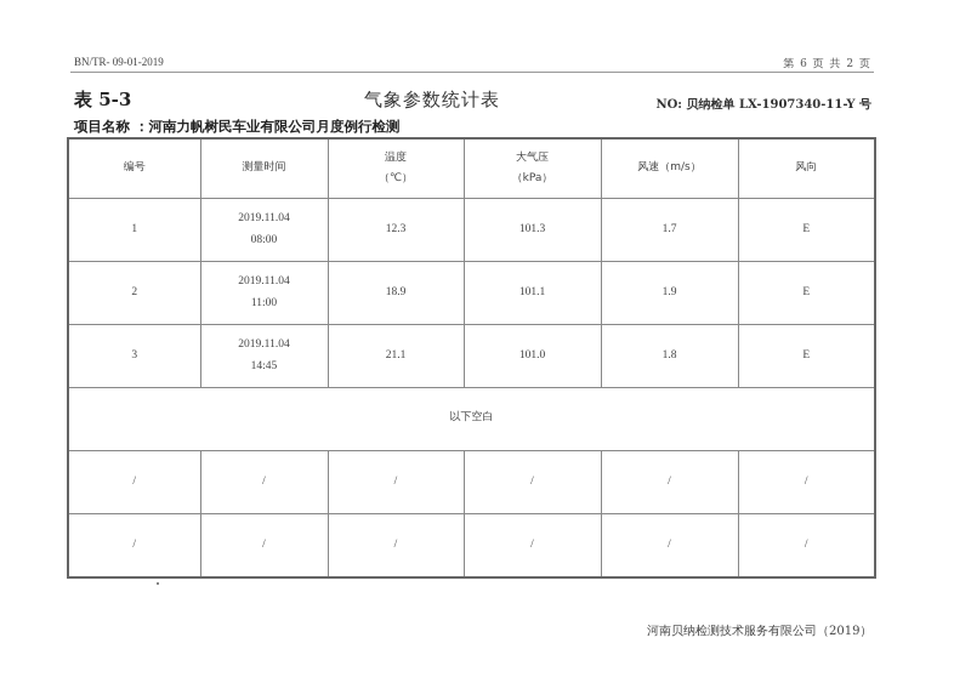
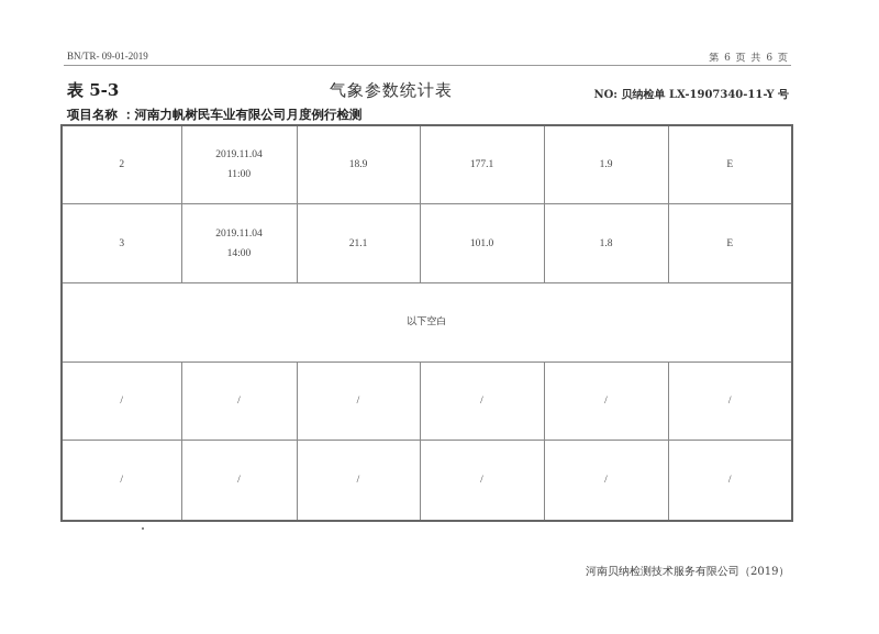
  BN/TR- 09-01-2019
- 第 6 页 共 2 页
+ 第 6 页 共 6 页
  表 5-3
  气象参数统计表
  NO: 贝纳检单 LX-1907340-11-Y 号
  项目名称 ：河南力帆树民车业有限公司月度例行检测
- 编号	测量时间	温度（℃）	大气压（kPa）	风速（m/s）	风向
- 1	2019.11.0408:00	12.3	101.3	1.7	E
- 2	2019.11.0411:00	18.9	101.1	1.9	E
+ 2	2019.11.0411:00	18.9	177.1	1.9	E
- 3	2019.11.0414:45	21.1	101.0	1.8	E
+ 3	2019.11.0414:00	21.1	101.0	1.8	E
  以下空白
  /	/	/	/	/	/
  /	/	/	/	/	/
  河南贝纳检测技术服务有限公司（2019）
